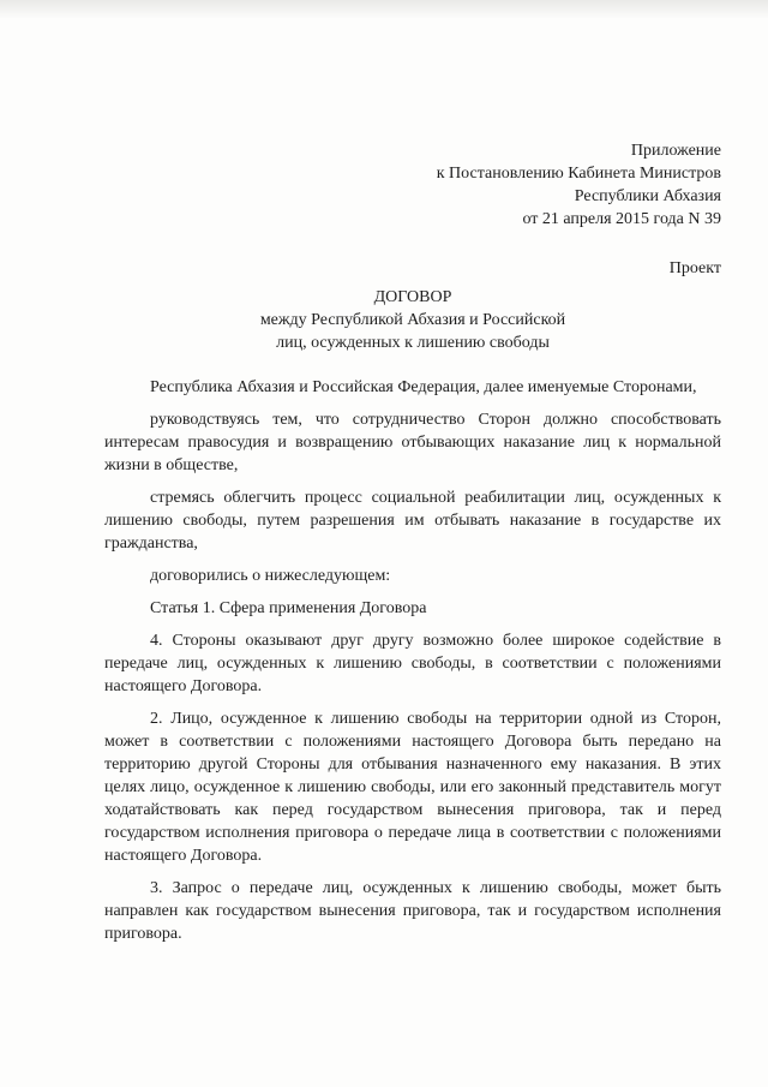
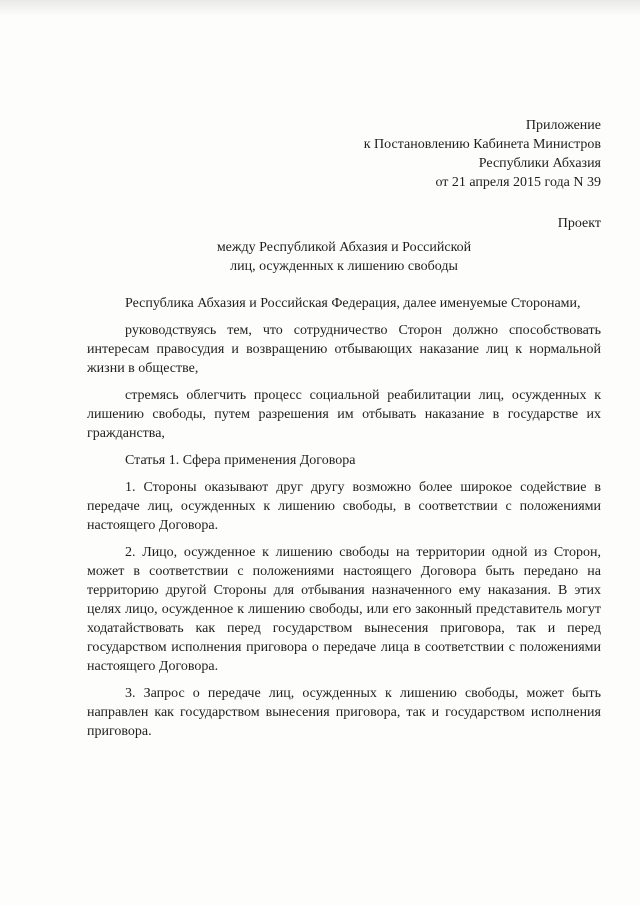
  Приложение
  к Постановлению Кабинета Министров
  Республики Абхазия
  от 21 апреля 2015 года N 39
  Проект
- ДОГОВОР
  между Республикой Абхазия и Российской
  лиц, осужденных к лишению свободы
  Республика Абхазия и Российская Федерация, далее именуемые Сторонами,
  руководствуясь тем, что сотрудничество Сторон должно способствовать интересам правосудия и возвращению отбывающих наказание лиц к нормальной жизни в обществе,
  стремясь облегчить процесс социальной реабилитации лиц, осужденных к лишению свободы, путем разрешения им отбывать наказание в государстве их гражданства,
- договорились о нижеследующем:
  Статья 1. Сфера применения Договора
- 4. Стороны оказывают друг другу возможно более широкое содействие в передаче лиц, осужденных к лишению свободы, в соответствии с положениями настоящего Договора.
+ 1. Стороны оказывают друг другу возможно более широкое содействие в передаче лиц, осужденных к лишению свободы, в соответствии с положениями настоящего Договора.
  2. Лицо, осужденное к лишению свободы на территории одной из Сторон, может в соответствии с положениями настоящего Договора быть передано на территорию другой Стороны для отбывания назначенного ему наказания. В этих целях лицо, осужденное к лишению свободы, или его законный представитель могут ходатайствовать как перед государством вынесения приговора, так и перед государством исполнения приговора о передаче лица в соответствии с положениями настоящего Договора.
  3. Запрос о передаче лиц, осужденных к лишению свободы, может быть направлен как государством вынесения приговора, так и государством исполнения приговора.
